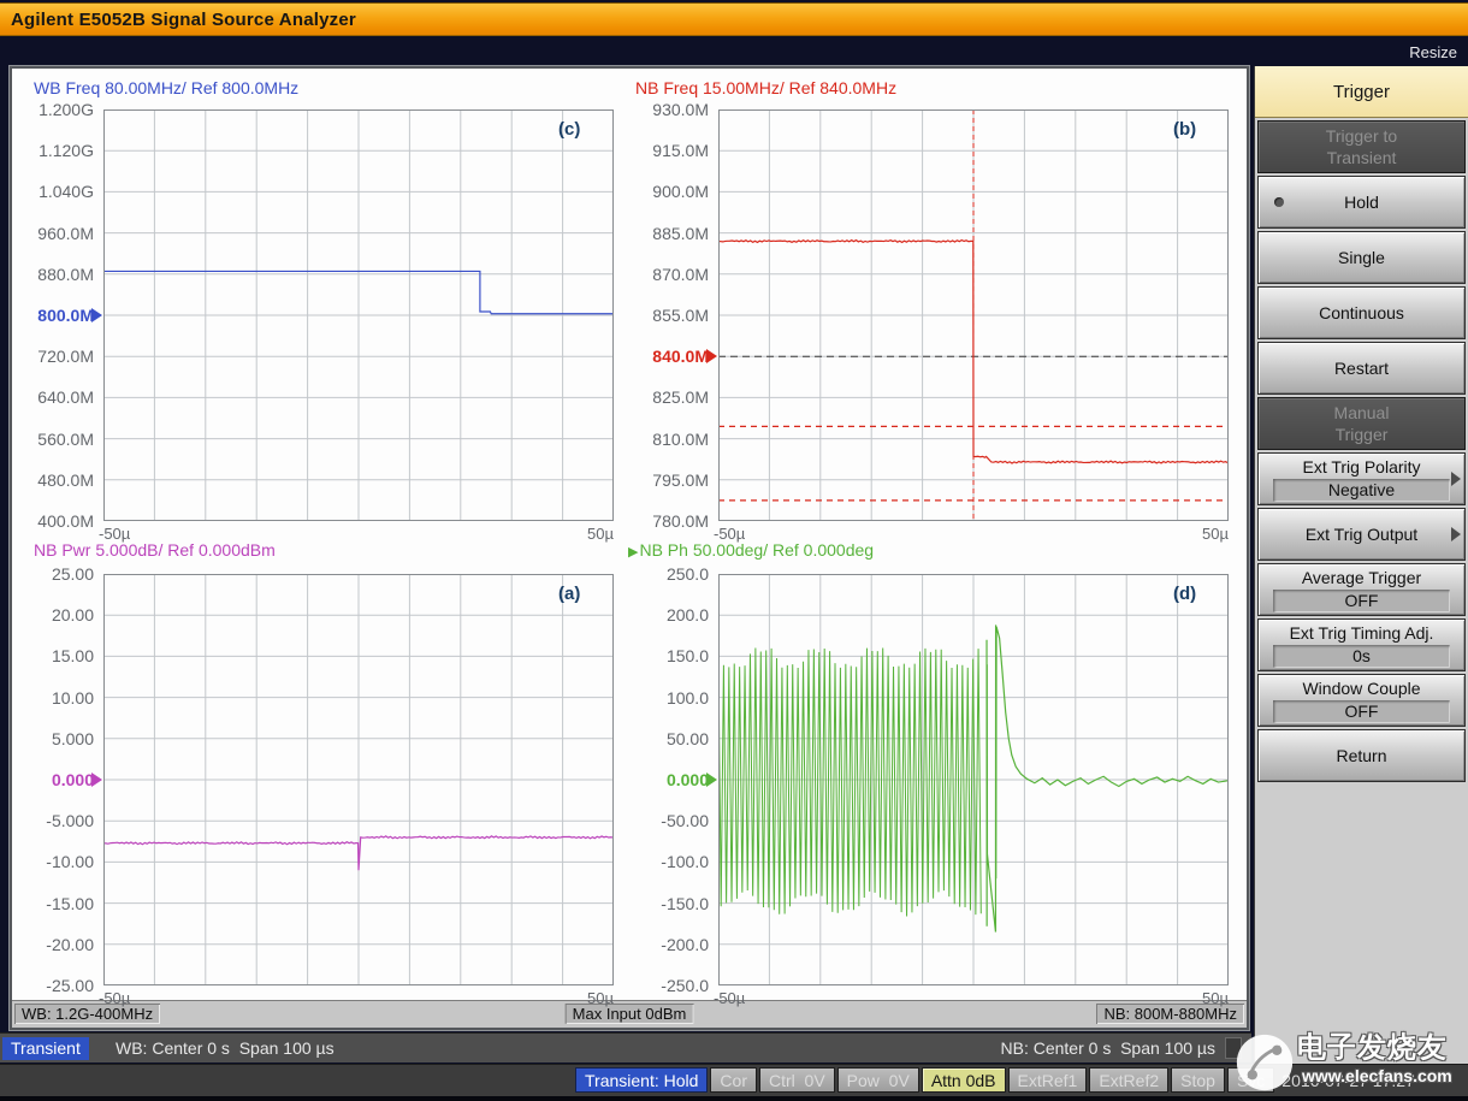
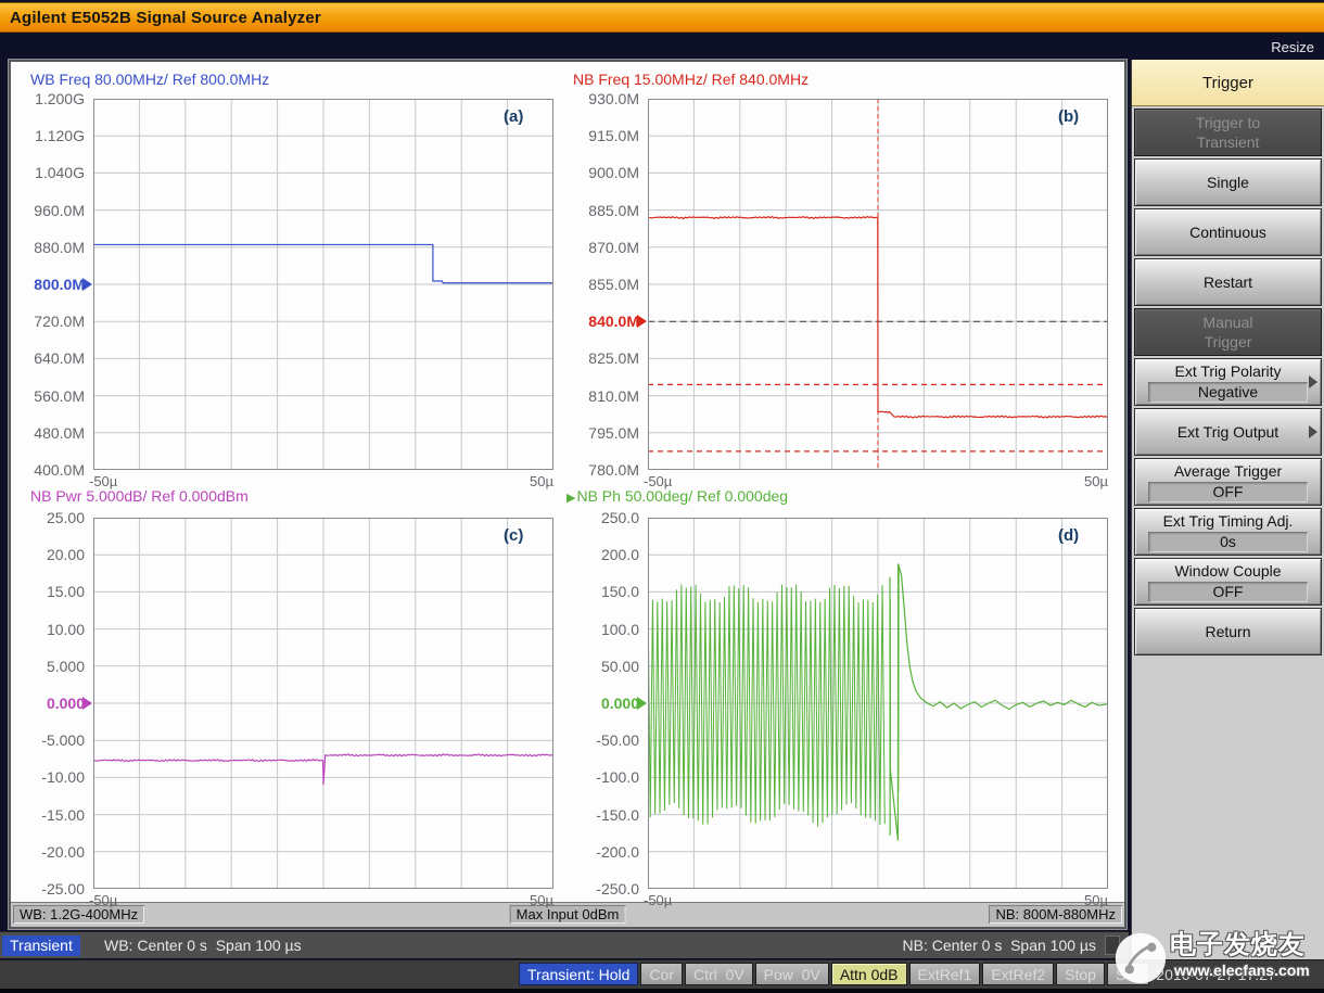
  Agilent E5052B Signal Source Analyzer
  Resize
  WB: 1.2G-400MHz
  Max Input 0dBm
  NB: 800M-880MHz
  WB Freq 80.00MHz/ Ref 800.0MHz
  1.200G
  1.120G
  1.040G
  960.0M
  880.0M
  800.0M
  720.0M
  640.0M
  560.0M
  480.0M
  400.0M
  -50µ
  50µ
- (c)
+ (a)
  NB Freq 15.00MHz/ Ref 840.0MHz
  930.0M
  915.0M
  900.0M
  885.0M
  870.0M
  855.0M
  840.0M
  825.0M
  810.0M
  795.0M
  780.0M
  -50µ
  50µ
  (b)
  NB Pwr 5.000dB/ Ref 0.000dBm
  25.00
  20.00
  15.00
  10.00
  5.000
  0.000
  -5.000
  -10.00
  -15.00
  -20.00
  -25.00
  -50µ
  50µ
- (a)
+ (c)
  ▶NB Ph 50.00deg/ Ref 0.000deg
  250.0
  200.0
  150.0
  100.0
  50.00
  0.000
  -50.00
  -100.0
  -150.0
  -200.0
  -250.0
  -50µ
  50µ
  (d)
  Trigger
  Trigger to
  Transient
- Hold
  Single
  Continuous
  Restart
  Manual
  Trigger
  Ext Trig Polarity
  Negative
  Ext Trig Output
  Average Trigger
  OFF
  Ext Trig Timing Adj.
  0s
  Window Couple
  OFF
  Return
  Transient
  WB: Center 0 s Span 100 µs
  NB: Center 0 s Span 100 µs
  Transient: Hold
  Cor
  Ctrl 0V
  Pow 0V
  Attn 0dB
  ExtRef1
  ExtRef2
  Stop
  2016-07-27 17:27
  电子发烧友
  www.elecfans.com
